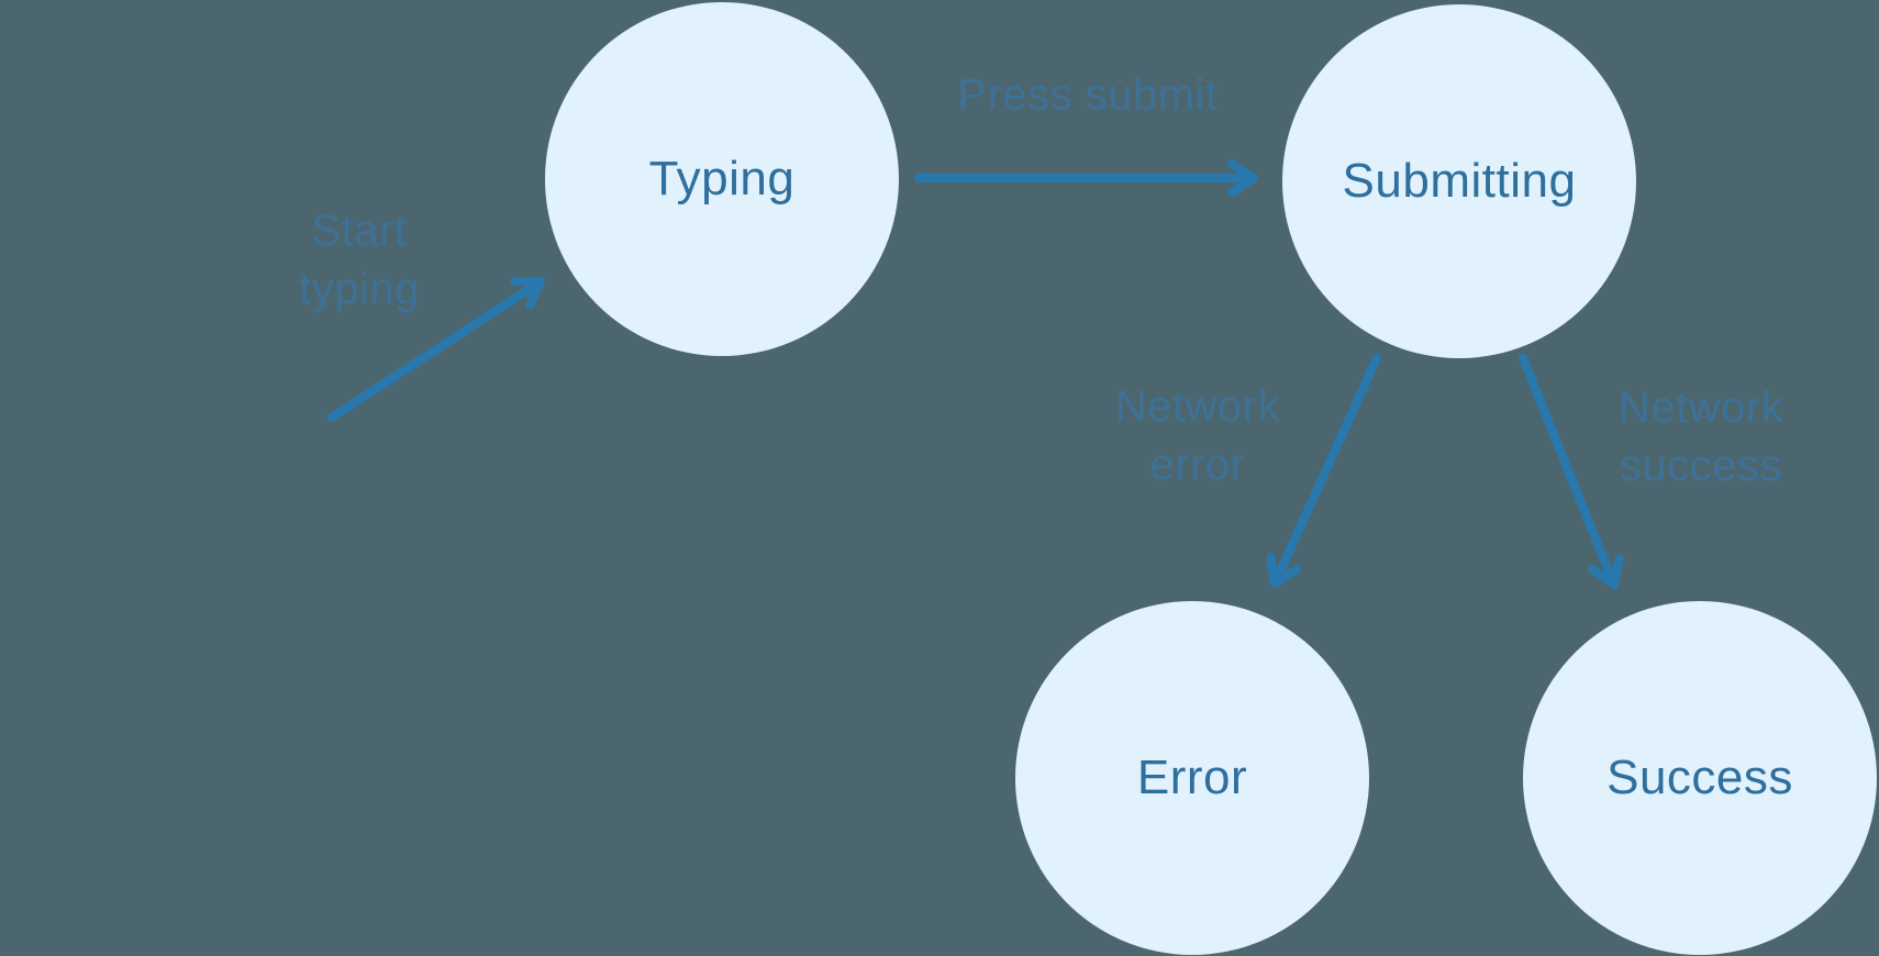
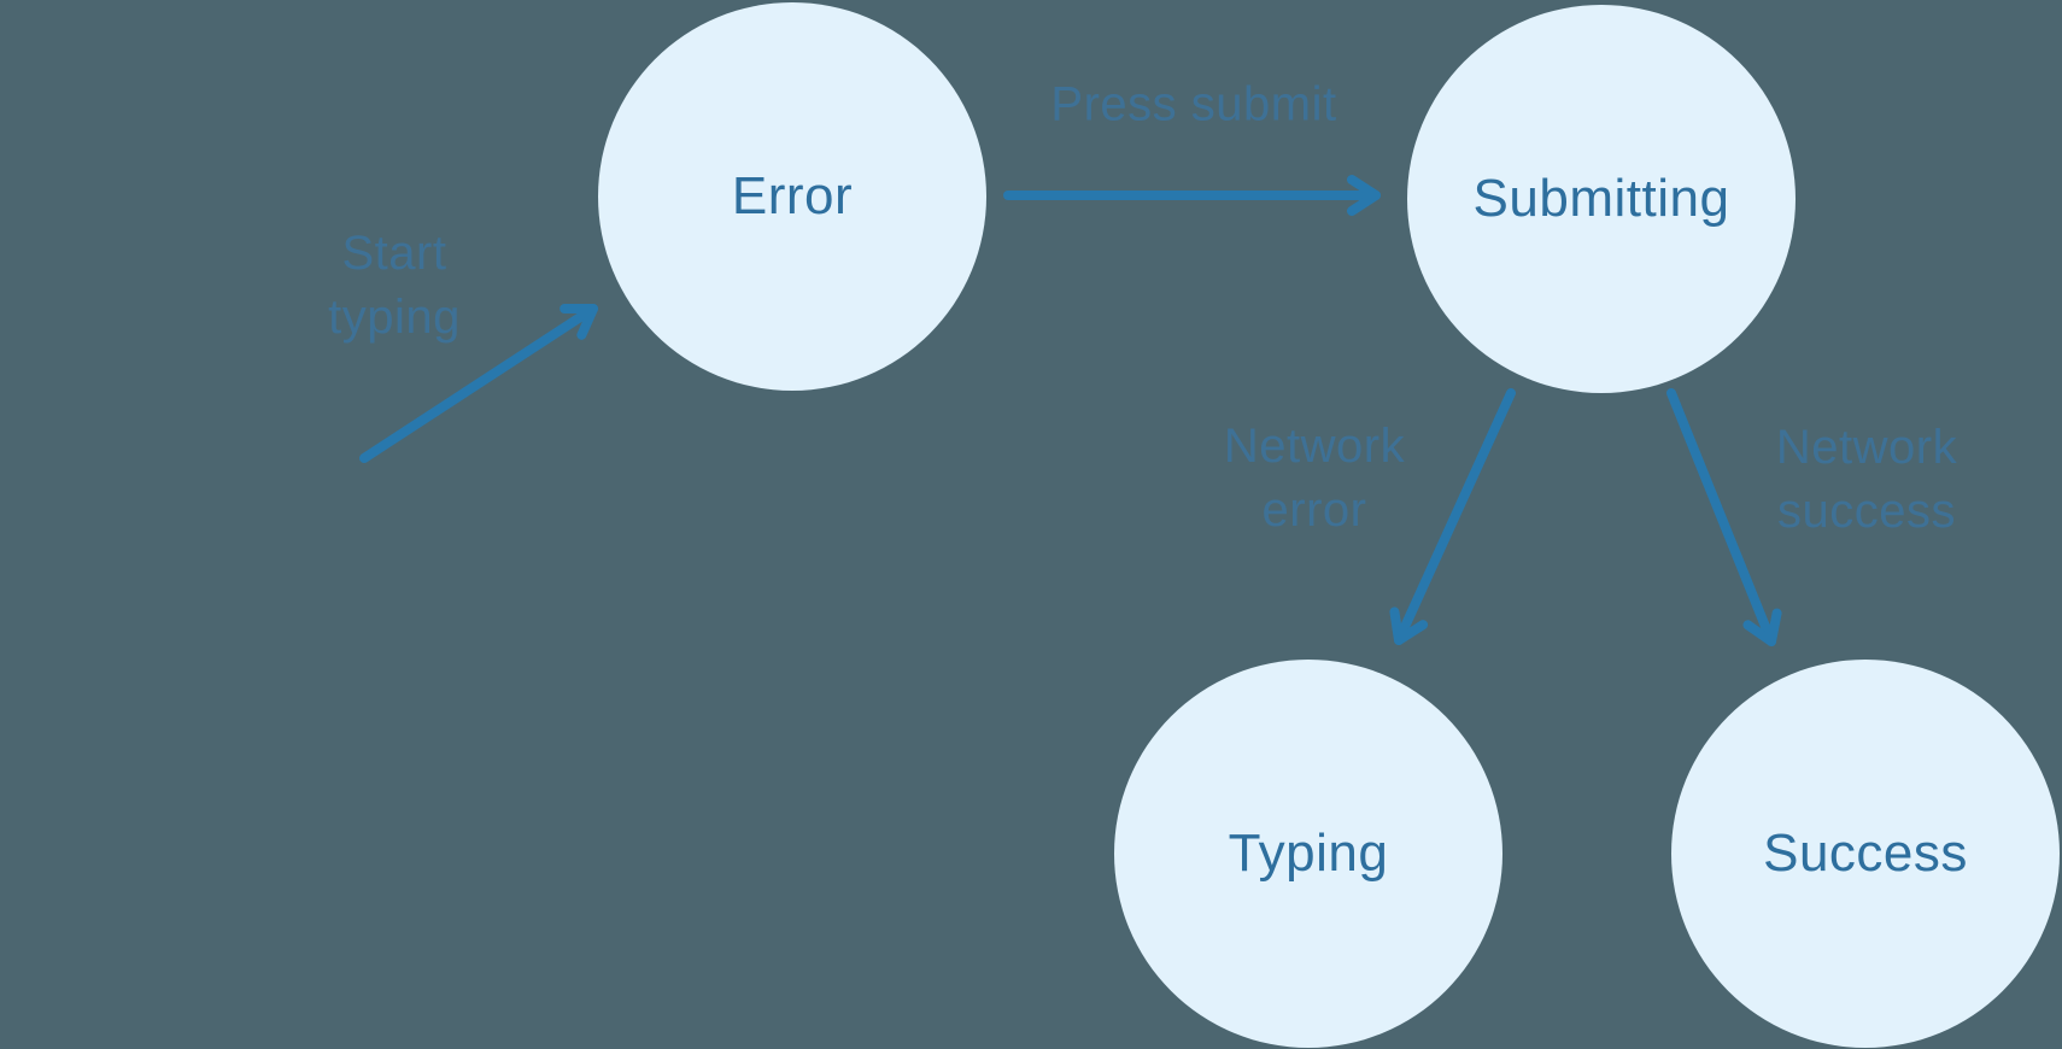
  Start
  typing
  Press submit
  Network
  error
  Network
  success
- Typing
+ Error
  Submitting
- Error
+ Typing
  Success
